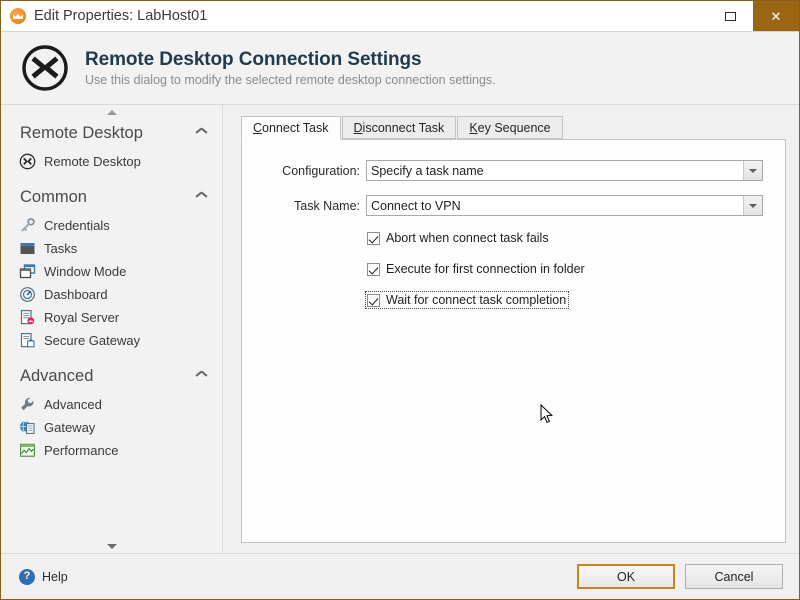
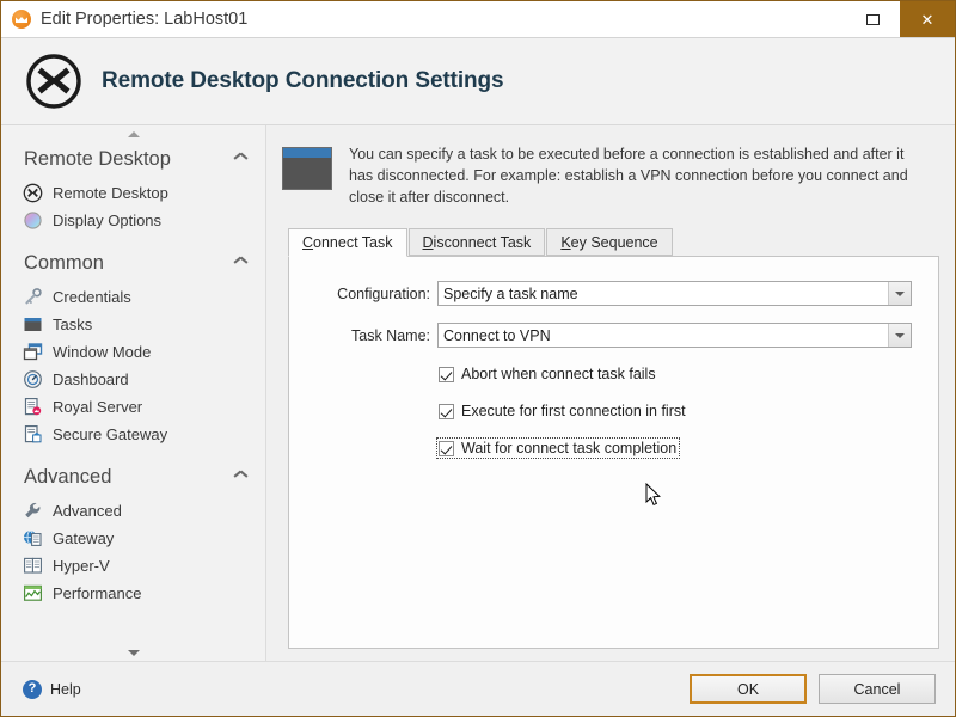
  Edit Properties: LabHost01
  ✕
  Remote Desktop Connection Settings
- Use this dialog to modify the selected remote desktop connection settings.
  Remote Desktop
  Remote Desktop
+ Display Options
  Common
  Credentials
  Tasks
  Window Mode
  Dashboard
  Royal Server
  Secure Gateway
  Advanced
  Advanced
  Gateway
+ Hyper-V
  Performance
+ You can specify a task to be executed before a connection is established and after it has disconnected. For example: establish a VPN connection before you connect and close it after disconnect.
  Connect Task
  Disconnect Task
  Key Sequence
  Configuration:
  Specify a task name
  Task Name:
  Connect to VPN
  Abort when connect task fails
- Execute for first connection in folder
+ Execute for first connection in first
  Wait for connect task completion
  ?
  Help
  OK
  Cancel
